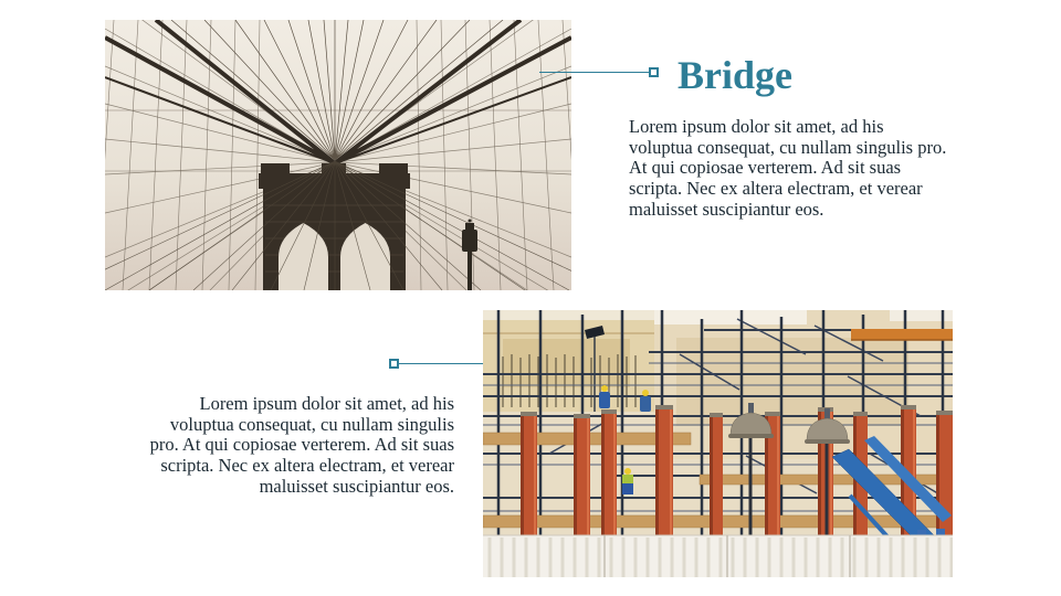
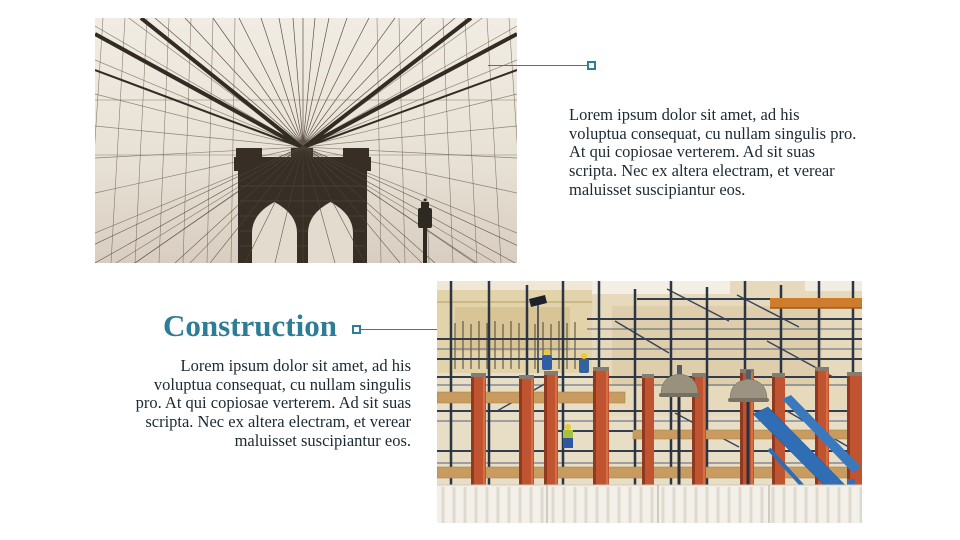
- Bridge
  Lorem ipsum dolor sit amet, ad his
  voluptua consequat, cu nullam singulis pro.
  At qui copiosae verterem. Ad sit suas
  scripta. Nec ex altera electram, et verear
  maluisset suscipiantur eos.
+ Construction
  Lorem ipsum dolor sit amet, ad his
  voluptua consequat, cu nullam singulis
  pro. At qui copiosae verterem. Ad sit suas
  scripta. Nec ex altera electram, et verear
  maluisset suscipiantur eos.
